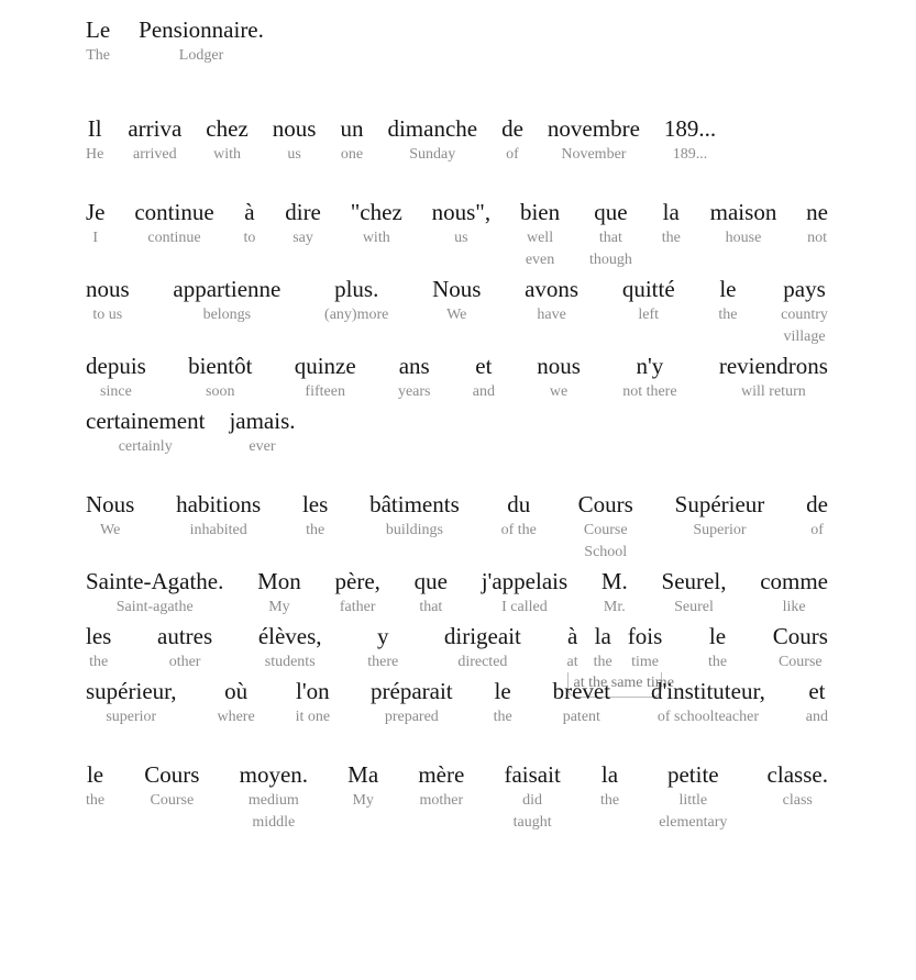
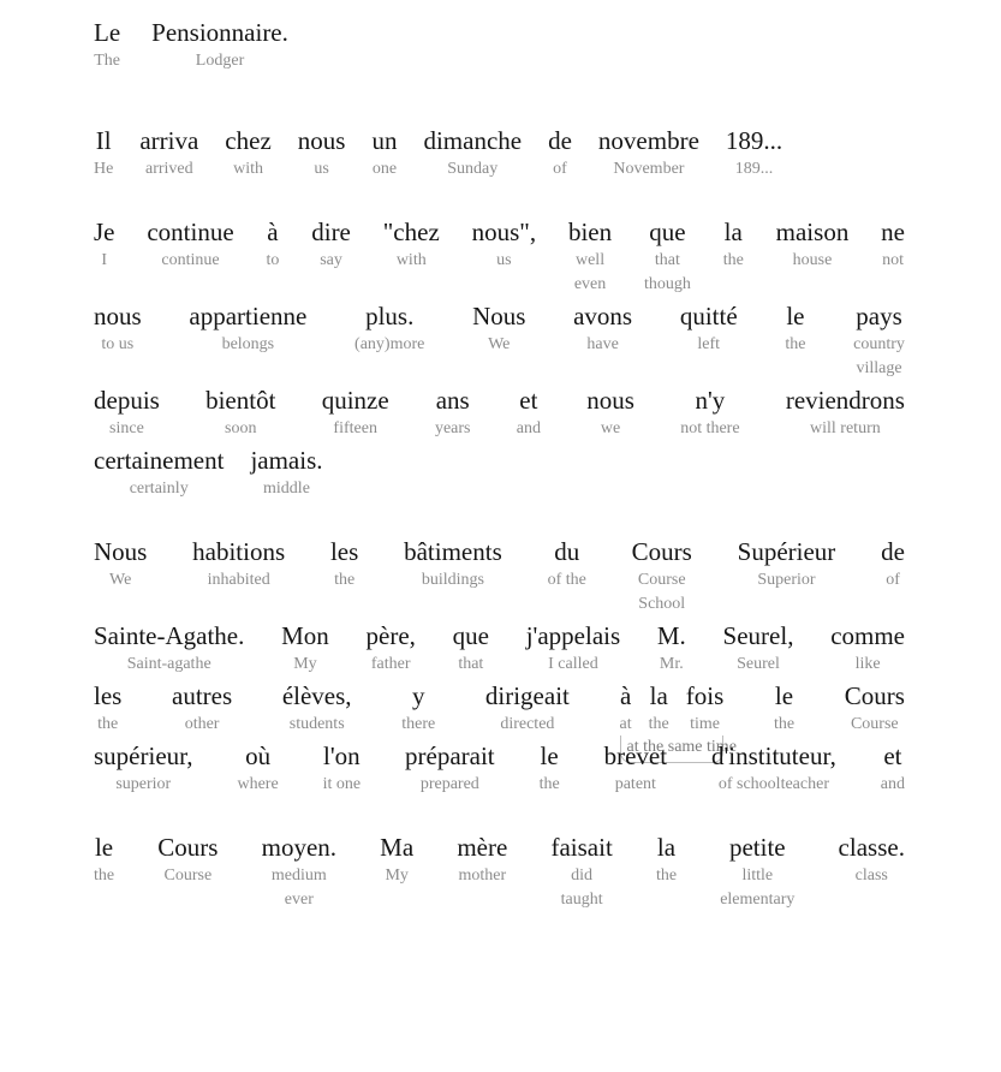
  Le
  The
  Pensionnaire.
  Lodger
  Il
  He
  arriva
  arrived
  chez
  with
  nous
  us
  un
  one
  dimanche
  Sunday
  de
  of
  novembre
  November
  189...
  189...
  Je
  I
  continue
  continue
  à
  to
  dire
  say
  "chez
  with
  nous",
  us
  bien
  well
  even
  que
  that
  though
  la
  the
  maison
  house
  ne
  not
  nous
  to us
  appartienne
  belongs
  plus.
  (any)more
  Nous
  We
  avons
  have
  quitté
  left
  le
  the
  pays
  country
  village
  depuis
  since
  bientôt
  soon
  quinze
  fifteen
  ans
  years
  et
  and
  nous
  we
  n'y
  not there
  reviendrons
  will return
  certainement
  certainly
  jamais.
- ever
+ middle
  Nous
  We
  habitions
  inhabited
  les
  the
  bâtiments
  buildings
  du
  of the
  Cours
  Course
  School
  Supérieur
  Superior
  de
  of
  Sainte-Agathe.
  Saint-agathe
  Mon
  My
  père,
  father
  que
  that
  j'appelais
  I called
  M.
  Mr.
  Seurel,
  Seurel
  comme
  like
  les
  the
  autres
  other
  élèves,
  students
  y
  there
  dirigeait
  directed
  à
  at
  la
  the
  fois
  time
  at the same tim
  le
  the
  Cours
  Course
  supérieur,
  superior
  où
  where
  l'on
  it one
  préparait
  prepared
  le
  the
  brevet
  patent
  d'instituteur,
  of schoolteacher
  et
  and
  le
  the
  Cours
  Course
  moyen.
  medium
- middle
+ ever
  Ma
  My
  mère
  mother
  faisait
  did
  taught
  la
  the
  petite
  little
  elementary
  classe.
  class
